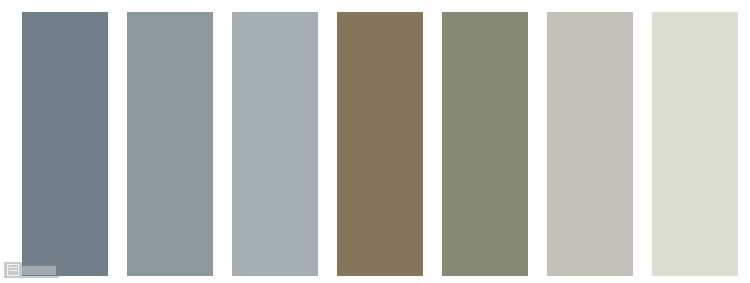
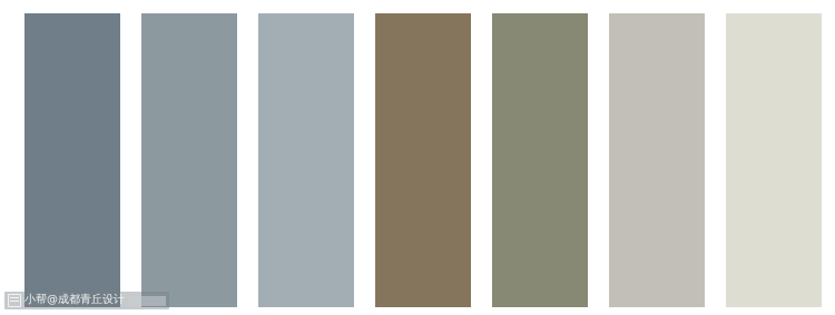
+ 小帮@成都青丘设计
